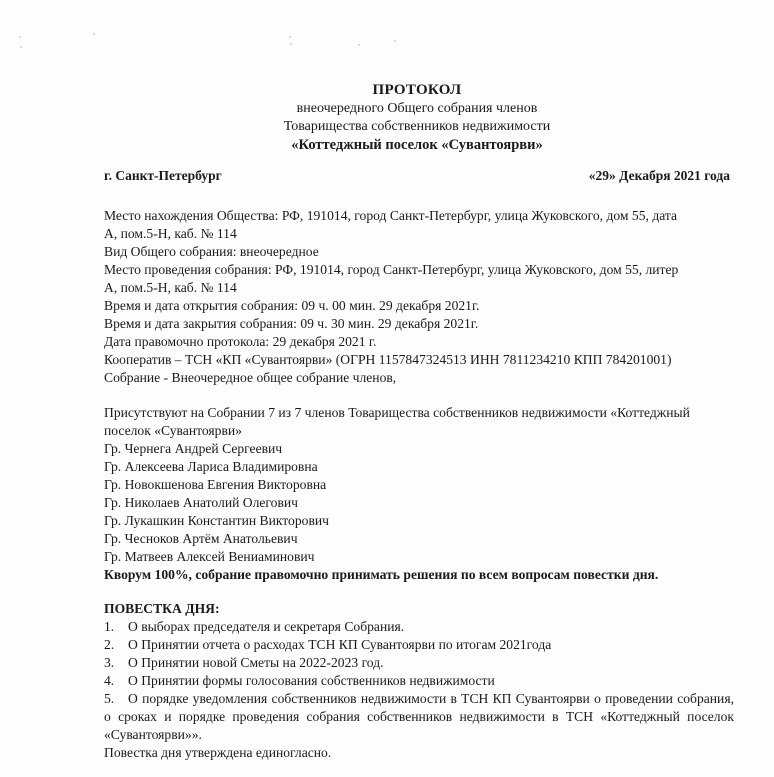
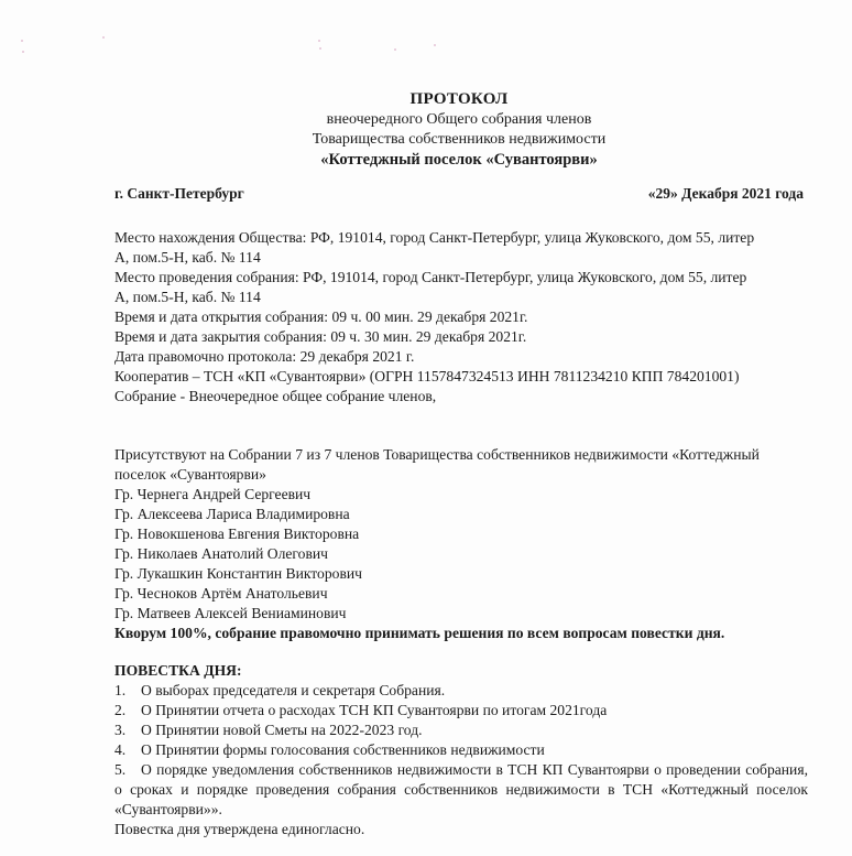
  ПРОТОКОЛ
  внеочередного Общего собрания членов
  Товарищества собственников недвижимости
  «Коттеджный поселок «Сувантоярви»
  г. Санкт-Петербург
  «29» Декабря 2021 года
- Место нахождения Общества: РФ, 191014, город Санкт-Петербург, улица Жуковского, дом 55, дата
+ Место нахождения Общества: РФ, 191014, город Санкт-Петербург, улица Жуковского, дом 55, литер
  А, пом.5-Н, каб. № 114
- Вид Общего собрания: внеочередное
  Место проведения собрания: РФ, 191014, город Санкт-Петербург, улица Жуковского, дом 55, литер
  А, пом.5-Н, каб. № 114
  Время и дата открытия собрания: 09 ч. 00 мин. 29 декабря 2021г.
  Время и дата закрытия собрания: 09 ч. 30 мин. 29 декабря 2021г.
  Дата правомочно протокола: 29 декабря 2021 г.
  Кооператив – ТСН «КП «Сувантоярви» (ОГРН 1157847324513 ИНН 7811234210 КПП 784201001)
  Собрание - Внеочередное общее собрание членов,
  Присутствуют на Собрании 7 из 7 членов Товарищества собственников недвижимости «Коттеджный поселок «Сувантоярви»
  Гр. Чернега Андрей Сергеевич
  Гр. Алексеева Лариса Владимировна
  Гр. Новокшенова Евгения Викторовна
  Гр. Николаев Анатолий Олегович
  Гр. Лукашкин Константин Викторович
  Гр. Чесноков Артём Анатольевич
  Гр. Матвеев Алексей Вениаминович
  Кворум 100%, собрание правомочно принимать решения по всем вопросам повестки дня.
  ПОВЕСТКА ДНЯ:
  1.
  О выборах председателя и секретаря Собрания.
  2.
  О Принятии отчета о расходах ТСН КП Сувантоярви по итогам 2021года
  3.
  О Принятии новой Сметы на 2022-2023 год.
  4.
  О Принятии формы голосования собственников недвижимости
  5. О порядке уведомления собственников недвижимости в ТСН КП Сувантоярви о проведении собрания, о сроках и порядке проведения собрания собственников недвижимости в ТСН «Коттеджный поселок «Сувантоярви»».
  Повестка дня утверждена единогласно.
